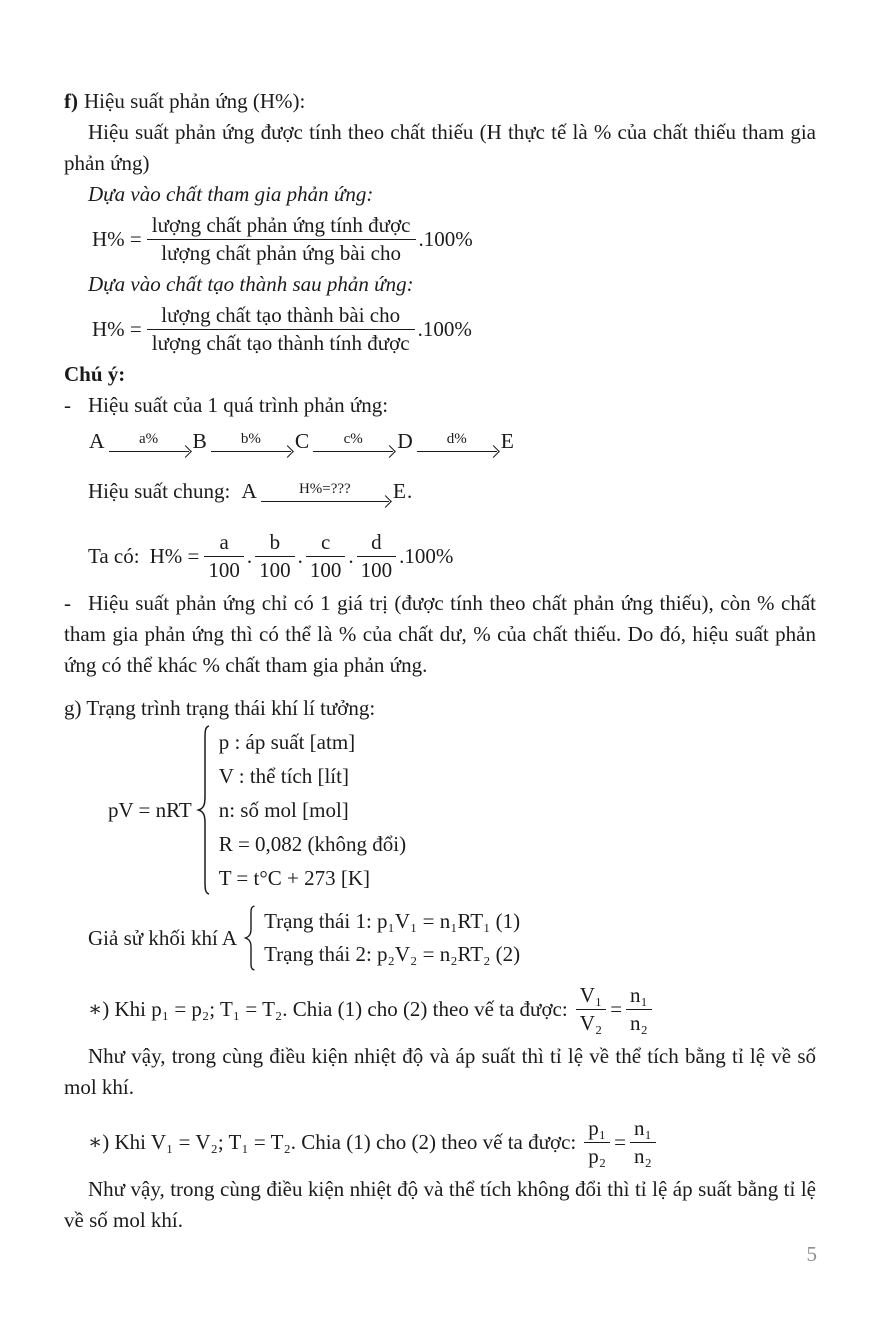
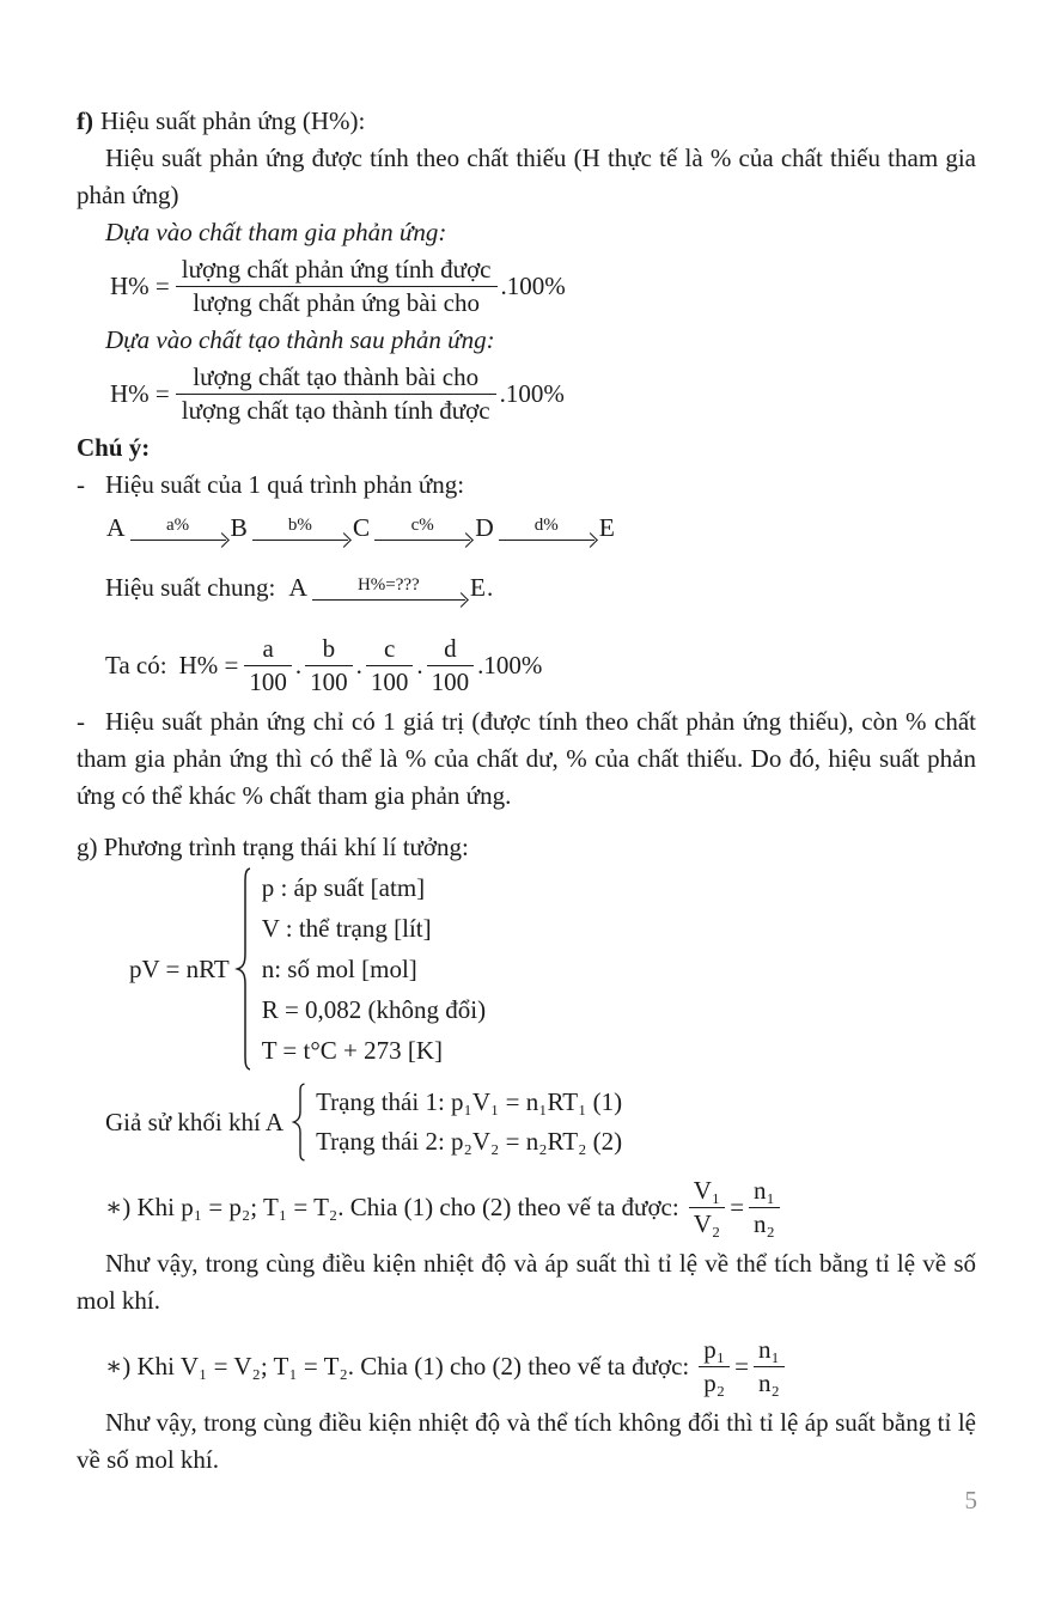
  f) Hiệu suất phản ứng (H%):
  Hiệu suất phản ứng được tính theo chất thiếu (H thực tế là % của chất thiếu tham gia phản ứng)
  Dựa vào chất tham gia phản ứng:
  H% =
  lượng chất phản ứng tính được
  lượng chất phản ứng bài cho
  .100%
  Dựa vào chất tạo thành sau phản ứng:
  H% =
  lượng chất tạo thành bài cho
  lượng chất tạo thành tính được
  .100%
  Chú ý:
  - Hiệu suất của 1 quá trình phản ứng:
  A
  a%
  B
  b%
  C
  c%
  D
  d%
  E
  Hiệu suất chung: A
  H%=???
  E.
  Ta có:
  H% =
  a
  100
  .
  b
  100
  .
  c
  100
  .
  d
  100
  .100%
  - Hiệu suất phản ứng chỉ có 1 giá trị (được tính theo chất phản ứng thiếu), còn % chất tham gia phản ứng thì có thể là % của chất dư, % của chất thiếu. Do đó, hiệu suất phản ứng có thể khác % chất tham gia phản ứng.
- g) Trạng trình trạng thái khí lí tưởng:
+ g) Phương trình trạng thái khí lí tưởng:
  pV = nRT
  p : áp suất [atm]
- V : thể tích [lít]
+ V : thể trạng [lít]
  n: số mol [mol]
  R = 0,082 (không đổi)
  T = t°C + 273 [K]
  Giả sử khối khí A
  Trạng thái 1: p₁V₁ = n₁RT₁ (1)
  Trạng thái 2: p₂V₂ = n₂RT₂ (2)
  ∗) Khi p₁ = p₂; T₁ = T₂. Chia (1) cho (2) theo vế ta được:
  V₁
  V₂
  =
  n₁
  n₂
  Như vậy, trong cùng điều kiện nhiệt độ và áp suất thì tỉ lệ về thể tích bằng tỉ lệ về số mol khí.
  ∗) Khi V₁ = V₂; T₁ = T₂. Chia (1) cho (2) theo vế ta được:
  p₁
  p₂
  =
  n₁
  n₂
  Như vậy, trong cùng điều kiện nhiệt độ và thể tích không đổi thì tỉ lệ áp suất bằng tỉ lệ về số mol khí.
  5
